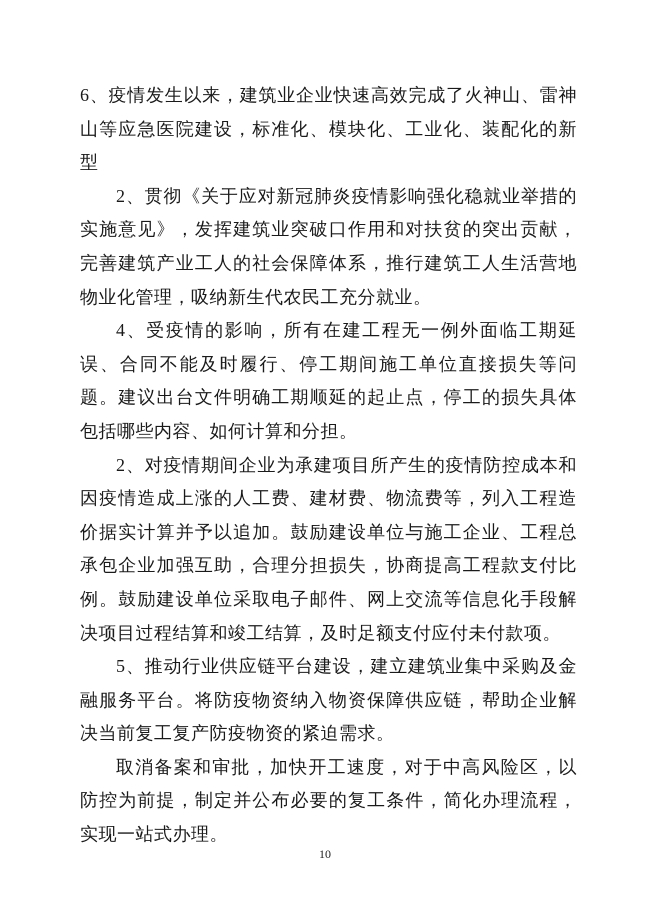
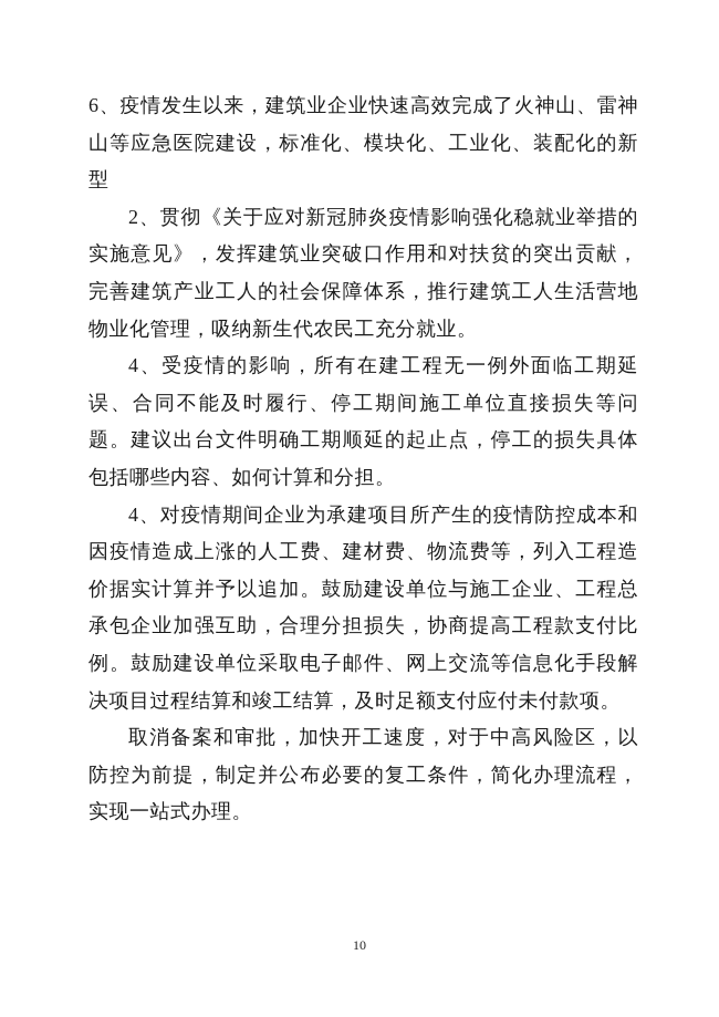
  6、疫情发生以来，建筑业企业快速高效完成了火神山、雷神山等应急医院建设，标准化、模块化、工业化、装配化的新型
  2、贯彻《关于应对新冠肺炎疫情影响强化稳就业举措的实施意见》，发挥建筑业突破口作用和对扶贫的突出贡献，完善建筑产业工人的社会保障体系，推行建筑工人生活营地物业化管理，吸纳新生代农民工充分就业。
  4、受疫情的影响，所有在建工程无一例外面临工期延误、合同不能及时履行、停工期间施工单位直接损失等问题。建议出台文件明确工期顺延的起止点，停工的损失具体包括哪些内容、如何计算和分担。
- 2、对疫情期间企业为承建项目所产生的疫情防控成本和因疫情造成上涨的人工费、建材费、物流费等，列入工程造价据实计算并予以追加。鼓励建设单位与施工企业、工程总承包企业加强互助，合理分担损失，协商提高工程款支付比例。鼓励建设单位采取电子邮件、网上交流等信息化手段解决项目过程结算和竣工结算，及时足额支付应付未付款项。
+ 4、对疫情期间企业为承建项目所产生的疫情防控成本和因疫情造成上涨的人工费、建材费、物流费等，列入工程造价据实计算并予以追加。鼓励建设单位与施工企业、工程总承包企业加强互助，合理分担损失，协商提高工程款支付比例。鼓励建设单位采取电子邮件、网上交流等信息化手段解决项目过程结算和竣工结算，及时足额支付应付未付款项。
- 5、推动行业供应链平台建设，建立建筑业集中采购及金融服务平台。将防疫物资纳入物资保障供应链，帮助企业解决当前复工复产防疫物资的紧迫需求。
  取消备案和审批，加快开工速度，对于中高风险区，以防控为前提，制定并公布必要的复工条件，简化办理流程，实现一站式办理。
  10
